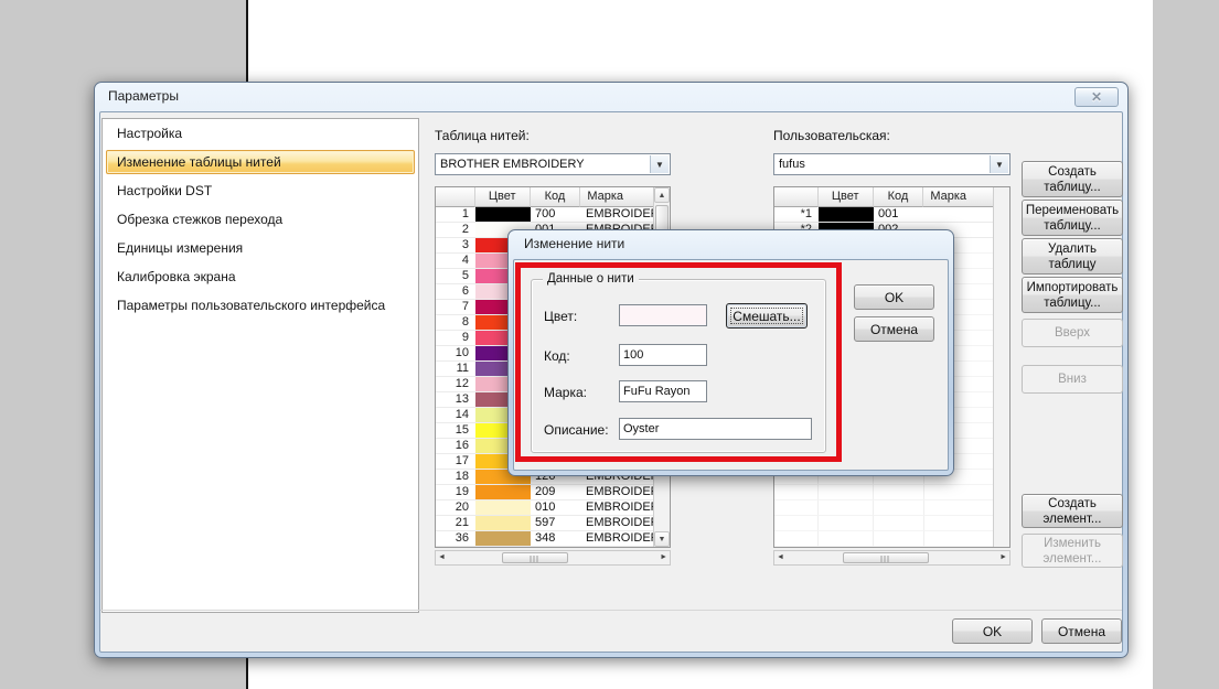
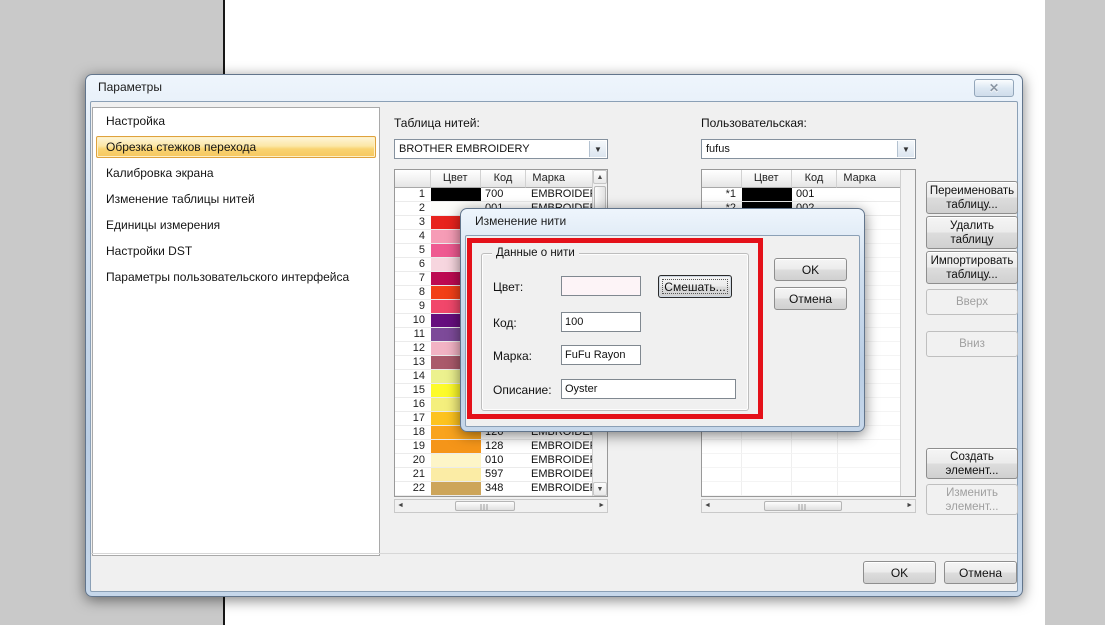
  Параметры
  ✕
  Настройка
- Изменение таблицы нитей
+ Обрезка стежков перехода
- Настройки DST
+ Калибровка экрана
- Обрезка стежков перехода
+ Изменение таблицы нитей
  Единицы измерения
- Калибровка экрана
+ Настройки DST
  Параметры пользовательского интерфейса
  Таблица нитей:
  BROTHER EMBROIDERY
  ▼
  Цвет
  Код
  Марка
  1
  700
  EMBROIDE
  2
  3
  4
  5
  6
  7
  8
  9
  10
  11
  12
  13
  14
  15
  16
  17
  18
  126
  EMBROIDE
  19
- 209
+ 128
  EMBROIDE
  20
  010
  EMBROIDE
  21
  597
  EMBROIDE
- 36
+ 22
  348
  EMBROIDE
  Пользовательская:
  fufus
  ▼
  Цвет
  Код
  Марка
  *1
  001
- Создать таблицу...
  Переименовать таблицу...
  Удалить таблицу
  Импортировать таблицу...
  Вверх
  Вниз
  Создать элемент...
  Изменить элемент...
  OK
  Отмена
  Изменение нити
  Данные о нити
  Цвет:
  Смешать...
  Код:
  100
  Марка:
  FuFu Rayon
  Описание:
  Oyster
  OK
  Отмена
